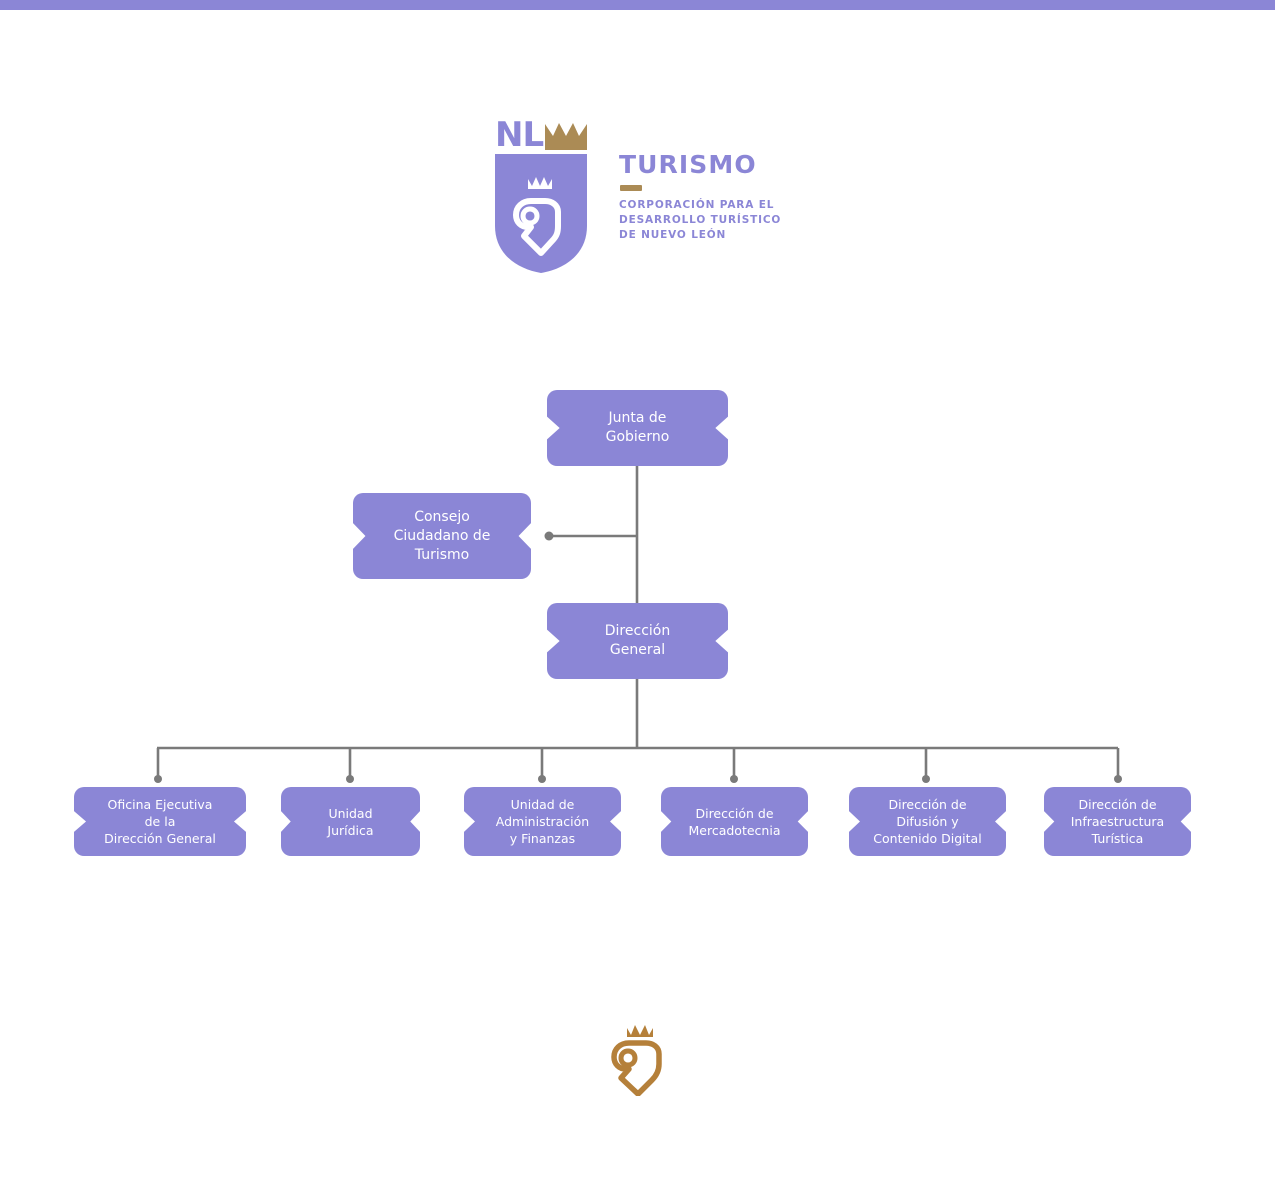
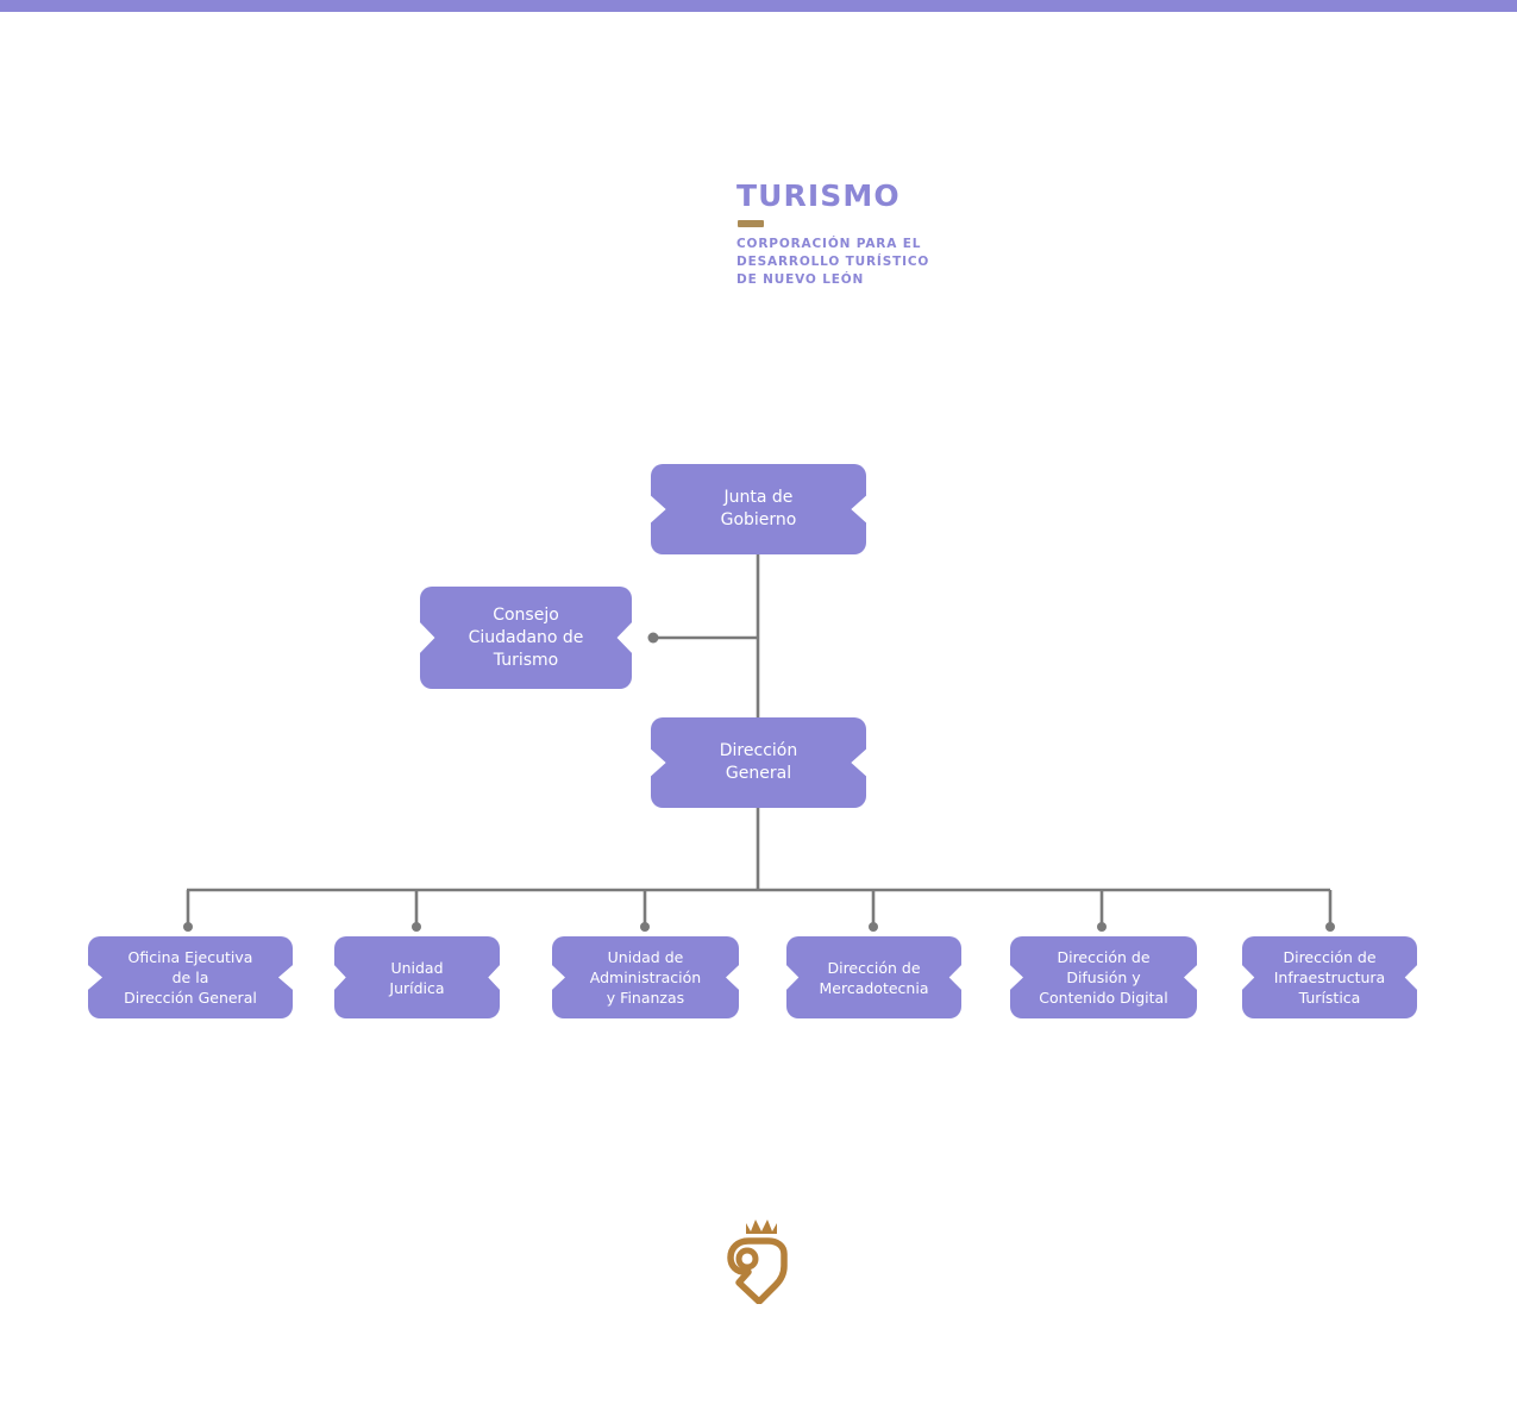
- NL
  TURISMO
  CORPORACIÓN PARA EL
  DESARROLLO TURÍSTICO
  DE NUEVO LEÓN
  Junta de
  Gobierno
  Consejo
  Ciudadano de
  Turismo
  Dirección
  General
  Oficina Ejecutiva
  de la
  Dirección General
  Unidad
  Jurídica
  Unidad de
  Administración
  y Finanzas
  Dirección de
  Mercadotecnia
  Dirección de
  Difusión y
  Contenido Digital
  Dirección de
  Infraestructura
  Turística
